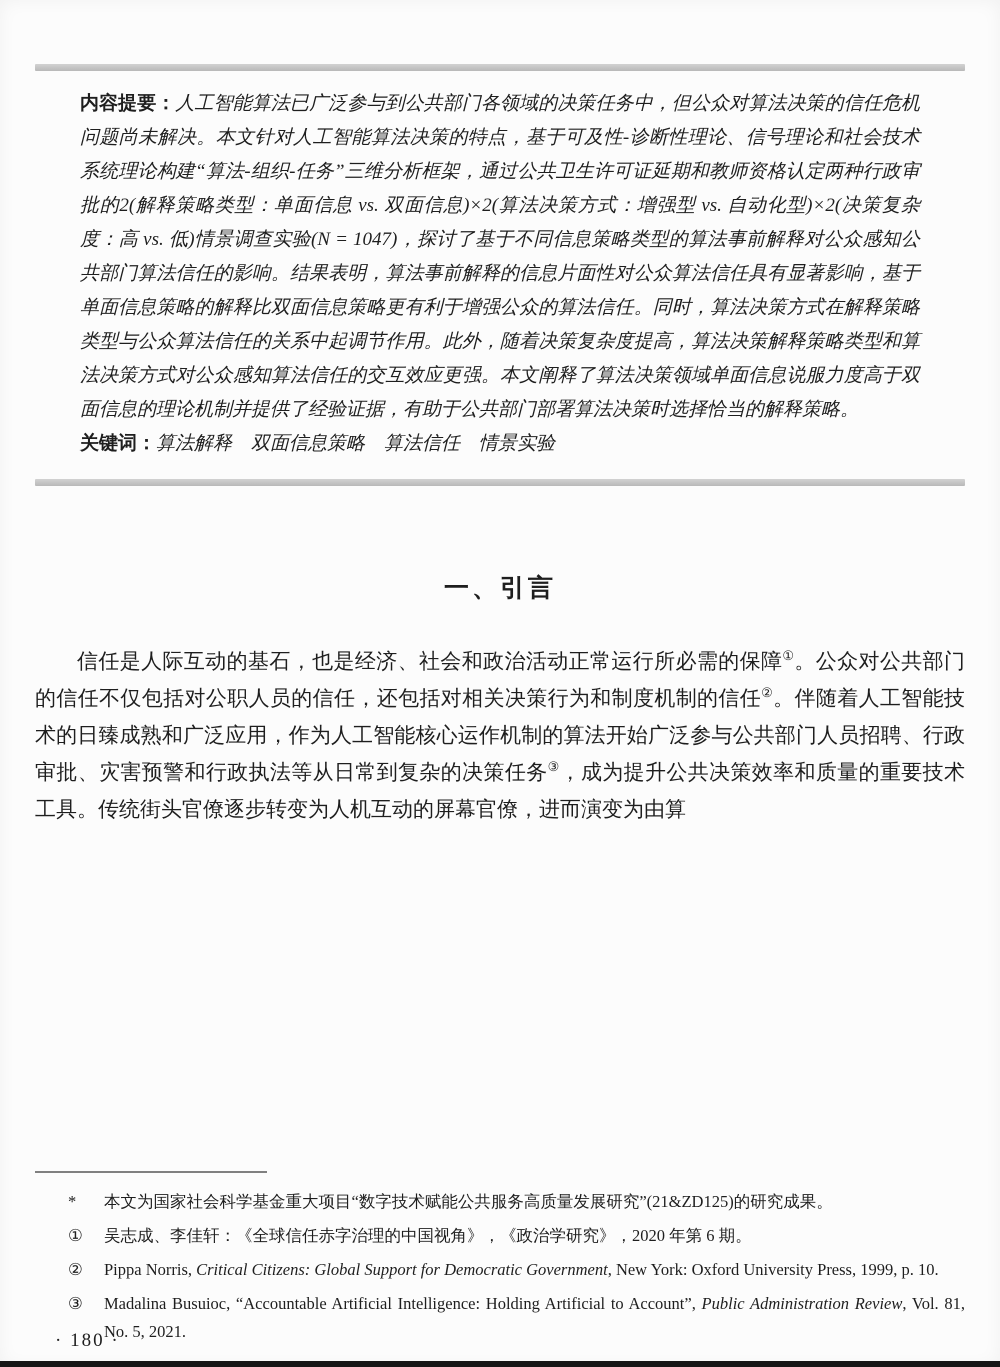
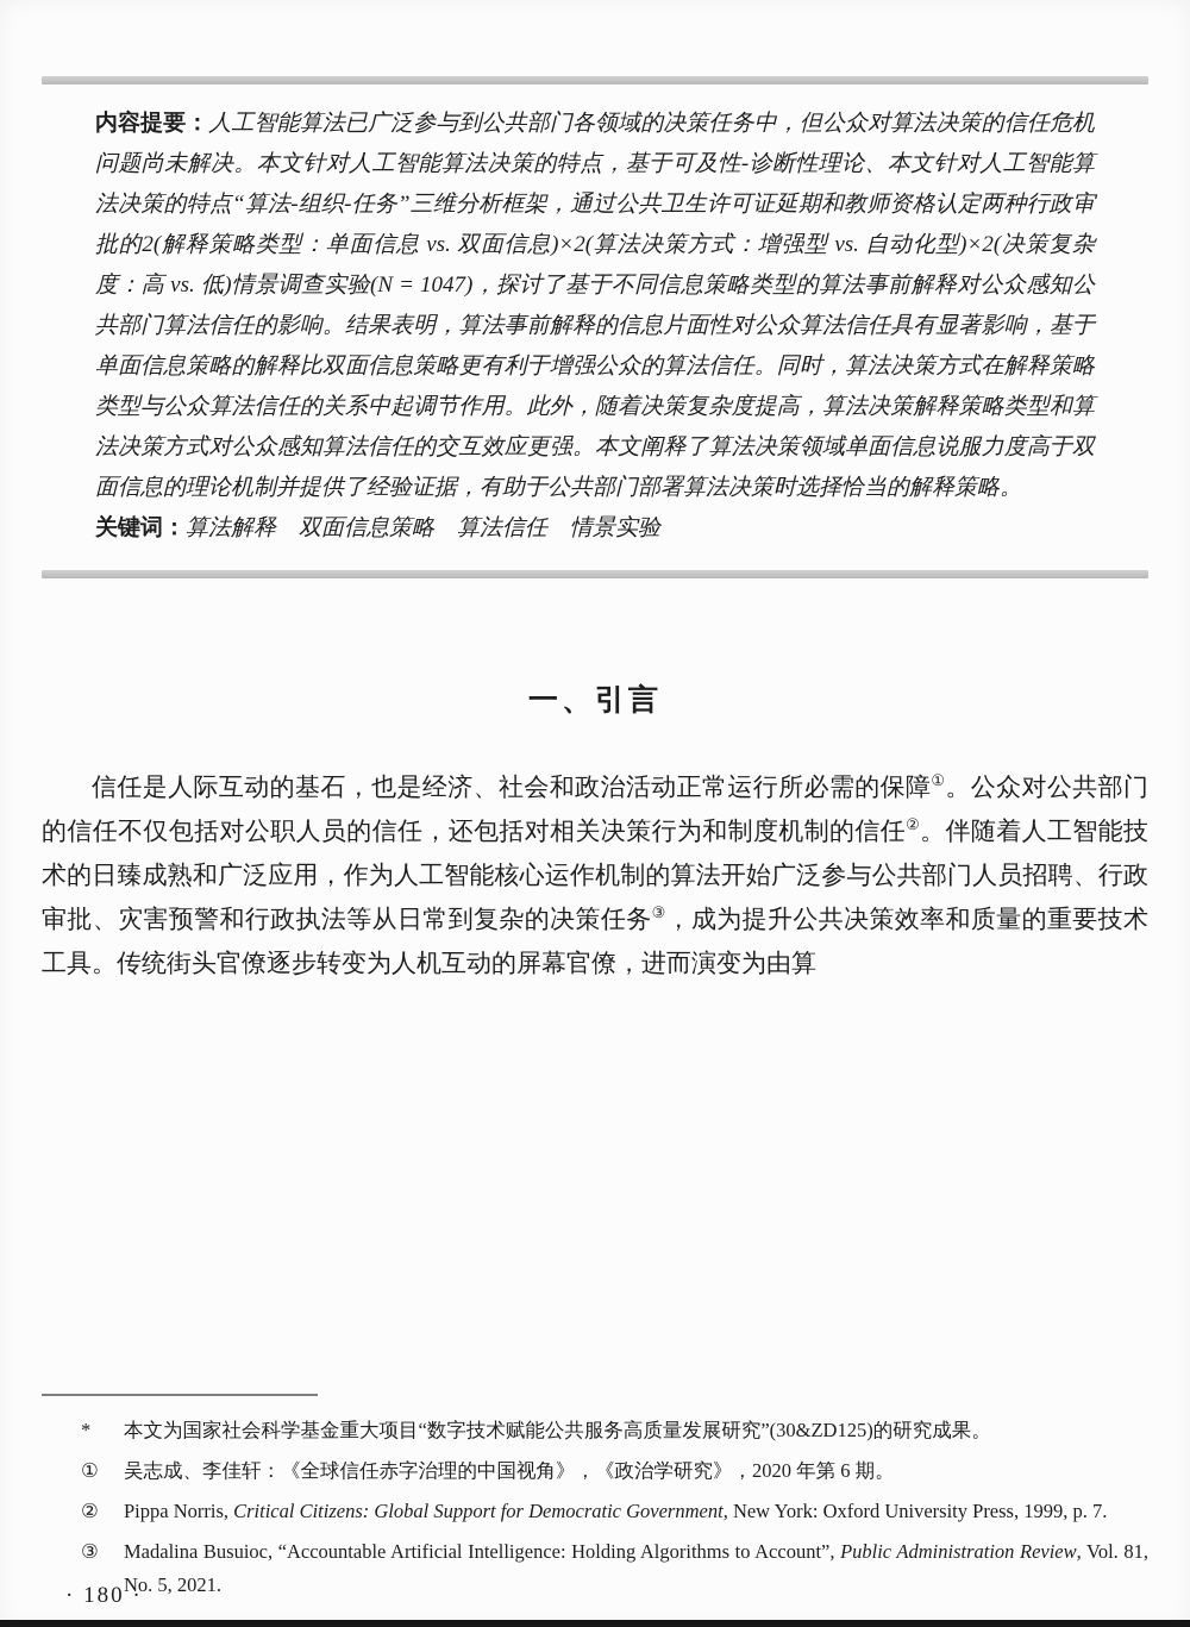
- 内容提要：人工智能算法已广泛参与到公共部门各领域的决策任务中，但公众对算法决策的信任危机问题尚未解决。本文针对人工智能算法决策的特点，基于可及性-诊断性理论、信号理论和社会技术系统理论构建“算法-组织-任务”三维分析框架，通过公共卫生许可证延期和教师资格认定两种行政审批的2(解释策略类型：单面信息 vs. 双面信息)×2(算法决策方式：增强型 vs. 自动化型)×2(决策复杂度：高 vs. 低)情景调查实验(N = 1047)，探讨了基于不同信息策略类型的算法事前解释对公众感知公共部门算法信任的影响。结果表明，算法事前解释的信息片面性对公众算法信任具有显著影响，基于单面信息策略的解释比双面信息策略更有利于增强公众的算法信任。同时，算法决策方式在解释策略类型与公众算法信任的关系中起调节作用。此外，随着决策复杂度提高，算法决策解释策略类型和算法决策方式对公众感知算法信任的交互效应更强。本文阐释了算法决策领域单面信息说服力度高于双面信息的理论机制并提供了经验证据，有助于公共部门部署算法决策时选择恰当的解释策略。
+ 内容提要：人工智能算法已广泛参与到公共部门各领域的决策任务中，但公众对算法决策的信任危机问题尚未解决。本文针对人工智能算法决策的特点，基于可及性-诊断性理论、本文针对人工智能算法决策的特点“算法-组织-任务”三维分析框架，通过公共卫生许可证延期和教师资格认定两种行政审批的2(解释策略类型：单面信息 vs. 双面信息)×2(算法决策方式：增强型 vs. 自动化型)×2(决策复杂度：高 vs. 低)情景调查实验(N = 1047)，探讨了基于不同信息策略类型的算法事前解释对公众感知公共部门算法信任的影响。结果表明，算法事前解释的信息片面性对公众算法信任具有显著影响，基于单面信息策略的解释比双面信息策略更有利于增强公众的算法信任。同时，算法决策方式在解释策略类型与公众算法信任的关系中起调节作用。此外，随着决策复杂度提高，算法决策解释策略类型和算法决策方式对公众感知算法信任的交互效应更强。本文阐释了算法决策领域单面信息说服力度高于双面信息的理论机制并提供了经验证据，有助于公共部门部署算法决策时选择恰当的解释策略。
  关键词：算法解释 双面信息策略 算法信任 情景实验
  一、引言
  信任是人际互动的基石，也是经济、社会和政治活动正常运行所必需的保障①。公众对公共部门的信任不仅包括对公职人员的信任，还包括对相关决策行为和制度机制的信任②。伴随着人工智能技术的日臻成熟和广泛应用，作为人工智能核心运作机制的算法开始广泛参与公共部门人员招聘、行政审批、灾害预警和行政执法等从日常到复杂的决策任务③，成为提升公共决策效率和质量的重要技术工具。传统街头官僚逐步转变为人机互动的屏幕官僚，进而演变为由算
  *
- 本文为国家社会科学基金重大项目“数字技术赋能公共服务高质量发展研究”(21&ZD125)的研究成果。
+ 本文为国家社会科学基金重大项目“数字技术赋能公共服务高质量发展研究”(30&ZD125)的研究成果。
  ①
  吴志成、李佳轩：《全球信任赤字治理的中国视角》，《政治学研究》，2020 年第 6 期。
  ②
- Pippa Norris, Critical Citizens: Global Support for Democratic Government, New York: Oxford University Press, 1999, p. 10.
+ Pippa Norris, Critical Citizens: Global Support for Democratic Government, New York: Oxford University Press, 1999, p. 7.
  ③
- Madalina Busuioc, “Accountable Artificial Intelligence: Holding Artificial to Account”, Public Administration Review, Vol. 81, No. 5, 2021.
+ Madalina Busuioc, “Accountable Artificial Intelligence: Holding Algorithms to Account”, Public Administration Review, Vol. 81, No. 5, 2021.
  · 180 ·
